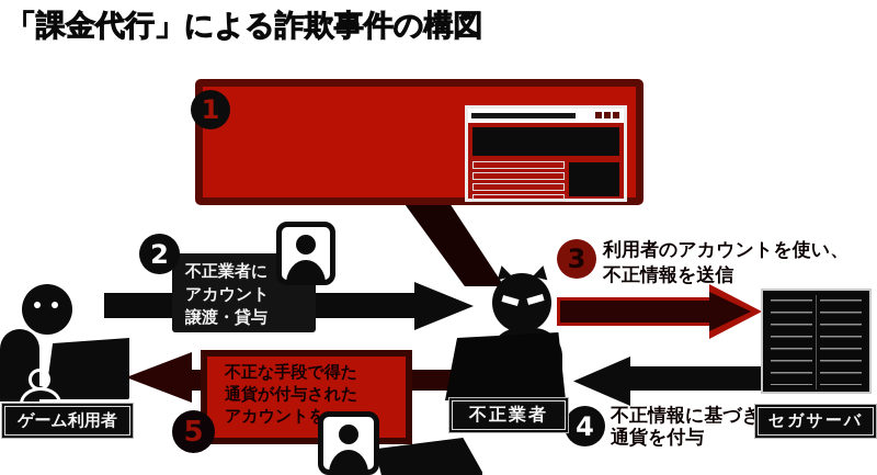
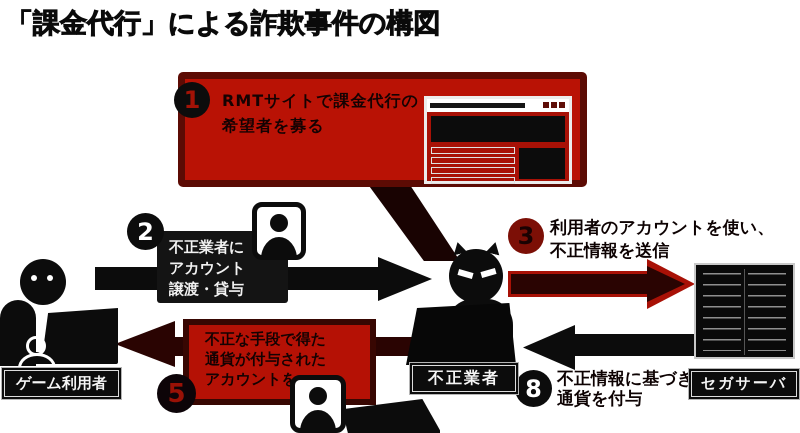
  「課金代行」による詐欺事件の構図
  1
+ RMTサイトで課金代行の
+ 希望者を募る
  不正業者に
  アカウント
  譲渡・貸与
  2
  不正な手段で得た
  通貨が付与された
  アカウントを
  5
  ゲーム利用者
  不正業者
  3
  利用者のアカウントを使い、
  不正情報を送信
  セガサーバ
- 4
+ 8
  不正情報に基づき
  通貨を付与
